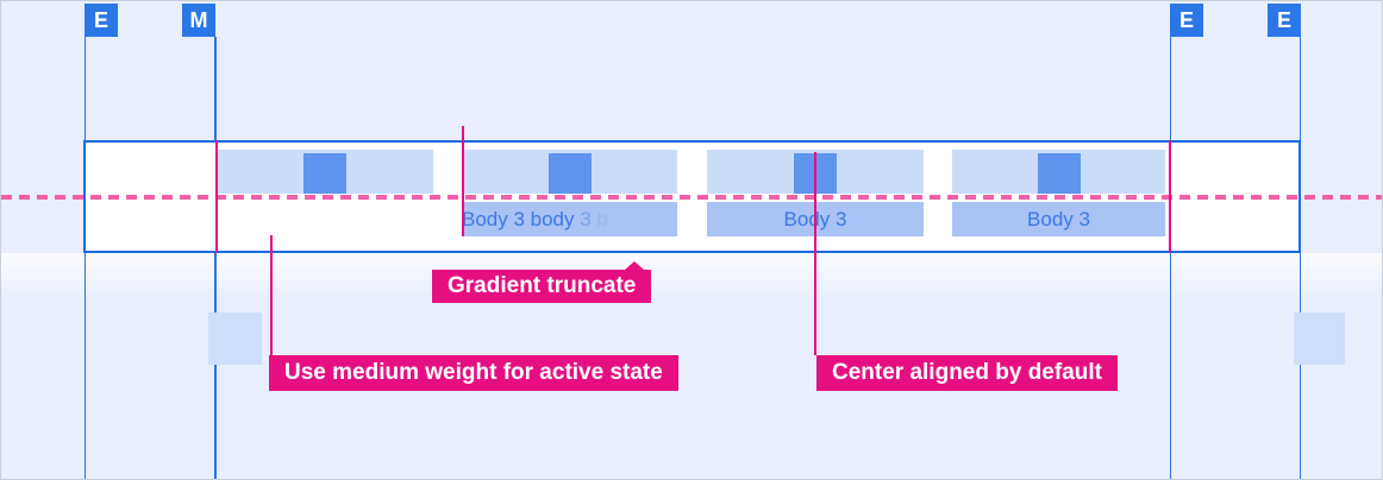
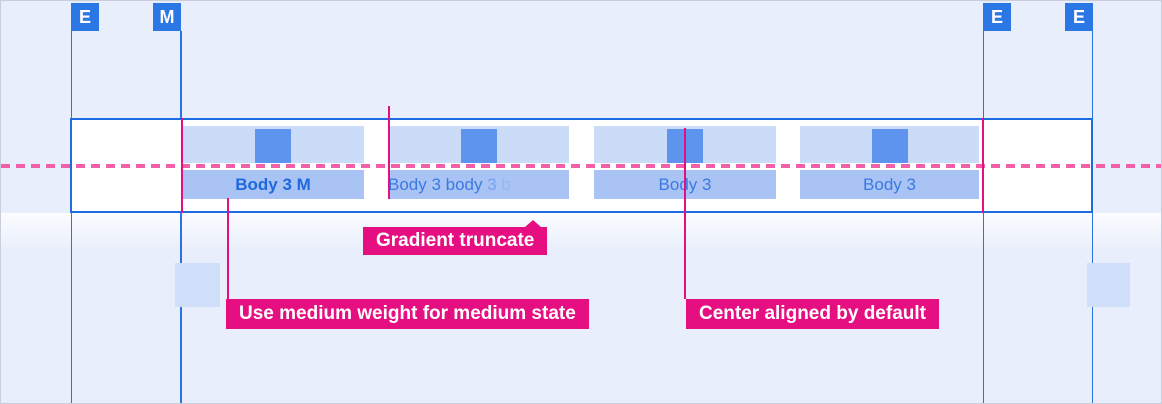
  E
  M
  E
  E
+ Body 3 M
  Body 3 body 3
  Boy 3
  Body 3
  Gradient truncate
- Use medium weight for active state
+ Use medium weight for medium state
  Center aligned by default
